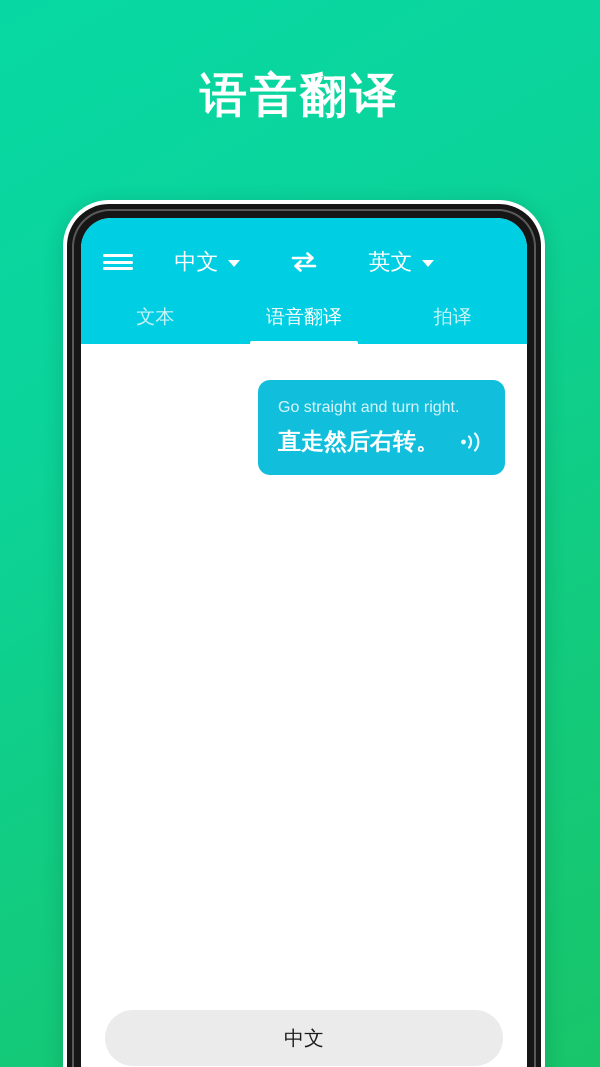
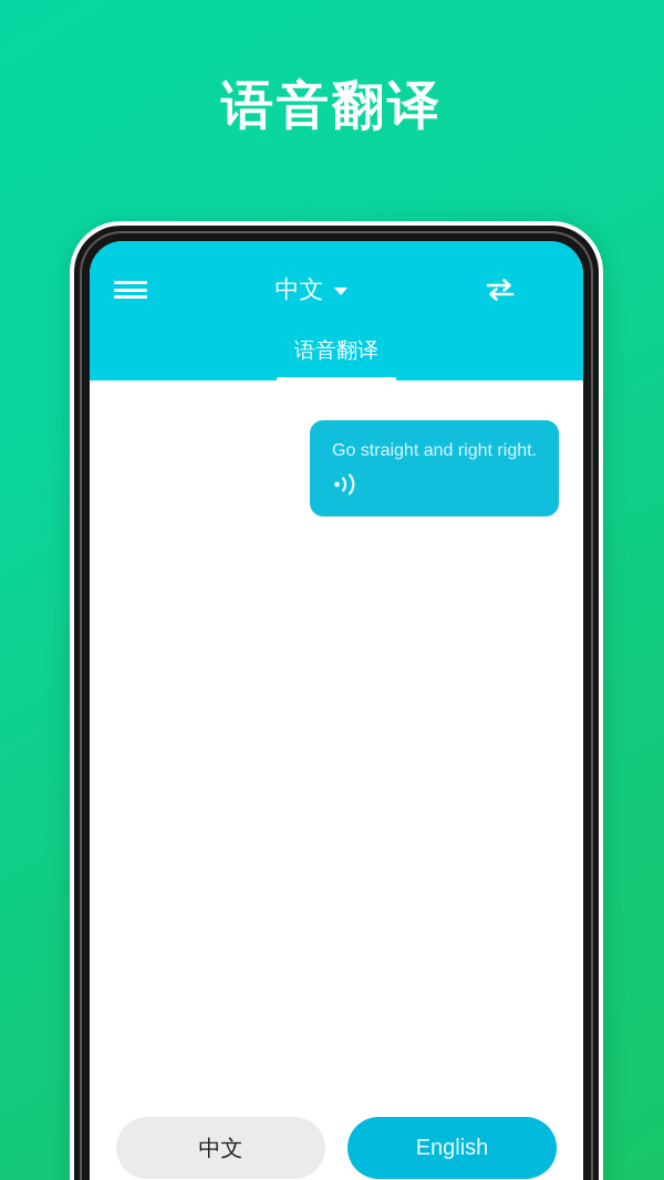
  语音翻译
  中文
- 英文
- 文本
  语音翻译
- 拍译
- Go straight and turn right.
+ Go straight and right right.
- 直走然后右转。
  中文
+ English
